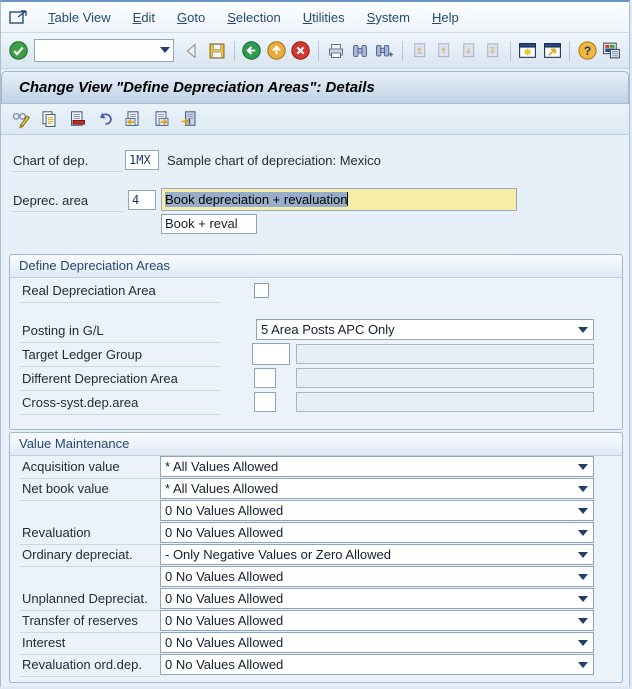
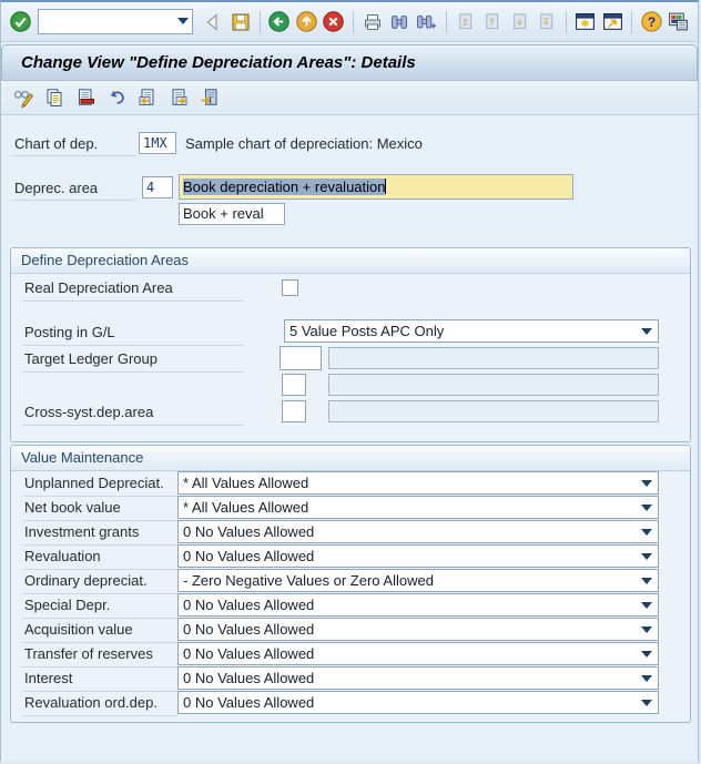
- Table View
- Edit
- Goto
- Selection
- Utilities
- System
- Help
  ?
  Change View "Define Depreciation Areas": Details
  Chart of dep.
  1MX
  Sample chart of depreciation: Mexico
  Deprec. area
  4
  Book depreciation + revaluation
  Book + reval
  Define Depreciation Areas
  Real Depreciation Area
  Posting in G/L
- 5 Area Posts APC Only
+ 5 Value Posts APC Only
  Target Ledger Group
- Different Depreciation Area
  Cross-syst.dep.area
  Value Maintenance
- Acquisition value
+ Unplanned Depreciat.
  * All Values Allowed
  Net book value
  * All Values Allowed
+ Investment grants
  0 No Values Allowed
  Revaluation
  0 No Values Allowed
  Ordinary depreciat.
- - Only Negative Values or Zero Allowed
+ - Zero Negative Values or Zero Allowed
+ Special Depr.
  0 No Values Allowed
- Unplanned Depreciat.
+ Acquisition value
  0 No Values Allowed
  Transfer of reserves
  0 No Values Allowed
  Interest
  0 No Values Allowed
  Revaluation ord.dep.
  0 No Values Allowed
